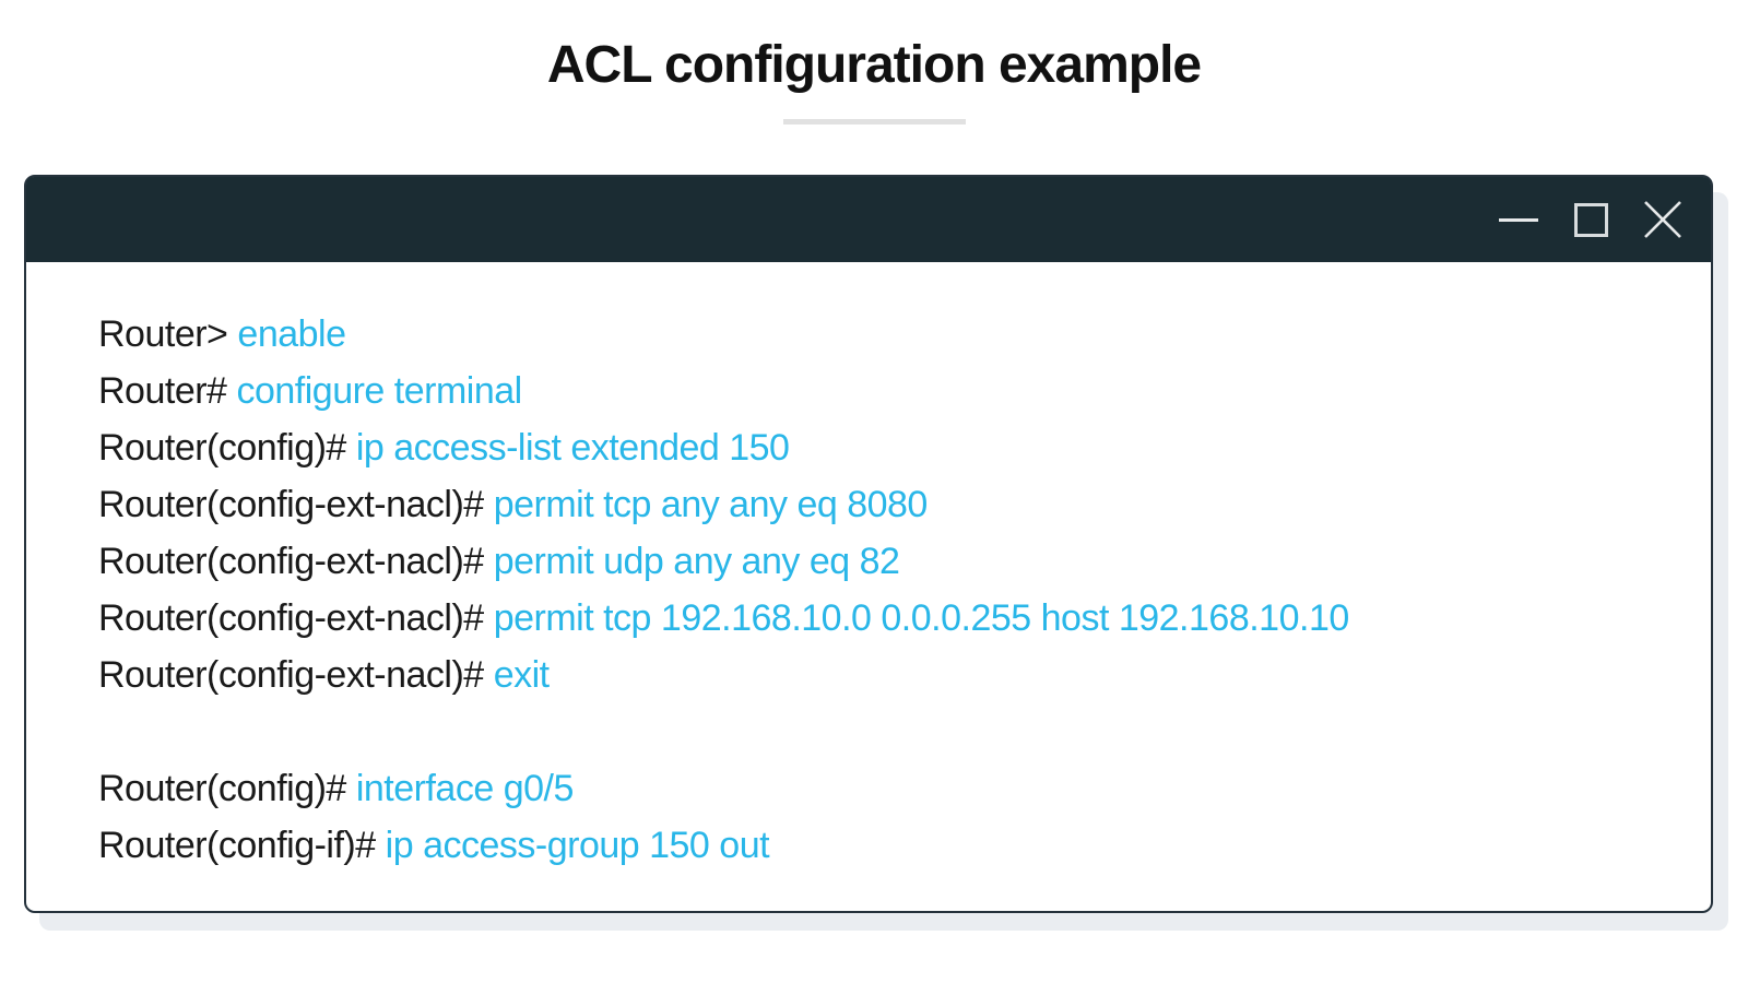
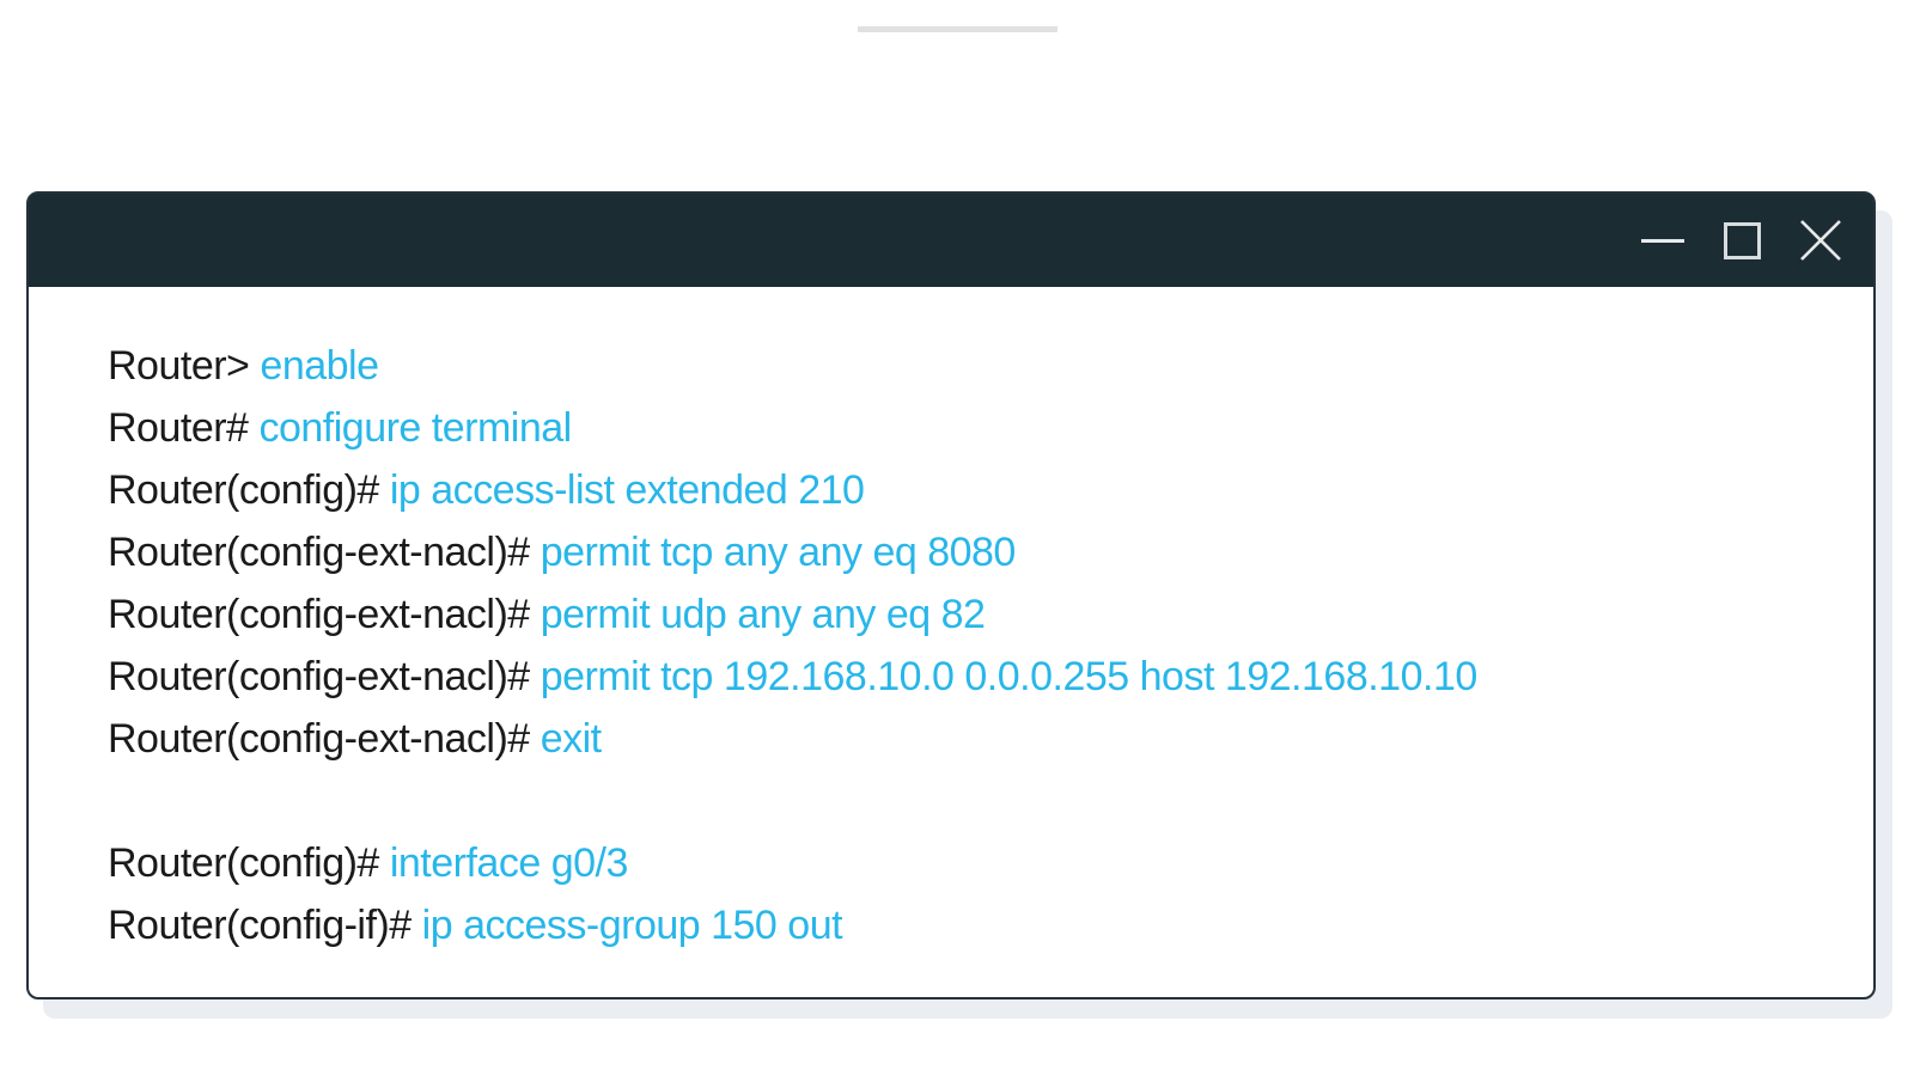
- ACL configuration example
  Router> enable
  Router# configure terminal
- Router(config)# ip access-list extended 150
+ Router(config)# ip access-list extended 210
  Router(config-ext-nacl)# permit tcp any any eq 8080
  Router(config-ext-nacl)# permit udp any any eq 82
  Router(config-ext-nacl)# permit tcp 192.168.10.0 0.0.0.255 host 192.168.10.10
  Router(config-ext-nacl)# exit
- Router(config)# interface g0/5
+ Router(config)# interface g0/3
  Router(config-if)# ip access-group 150 out
